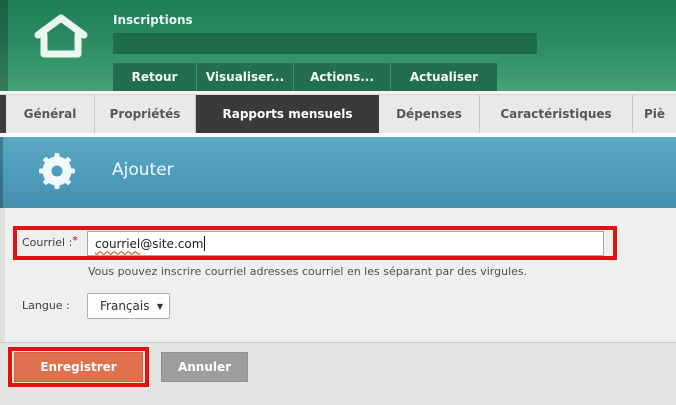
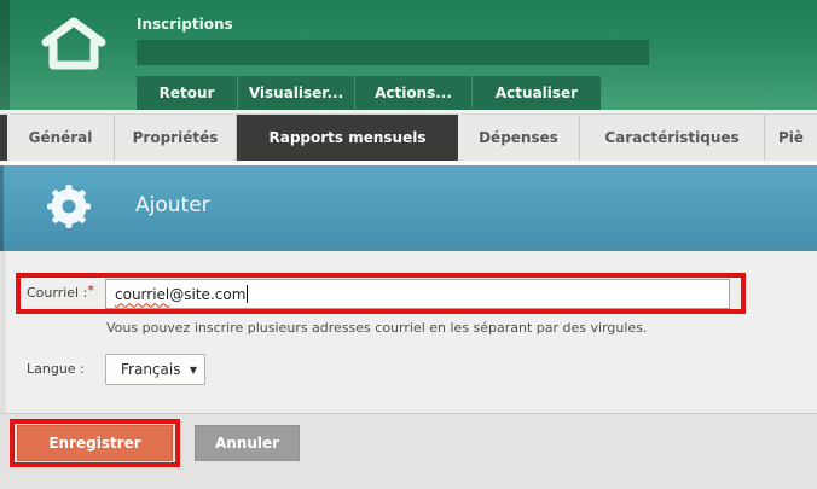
  Inscriptions
  Retour
  Visualiser...
  Actions...
  Actualiser
  Général
  Propriétés
  Rapports mensuels
  Dépenses
  Caractéristiques
  Piè
  Ajouter
  Courriel :*
  courriel
  @site.com
- Vous pouvez inscrire courriel adresses courriel en les séparant par des virgules.
+ Vous pouvez inscrire plusieurs adresses courriel en les séparant par des virgules.
  Langue :
  Français
  ▼
  Enregistrer
  Annuler
